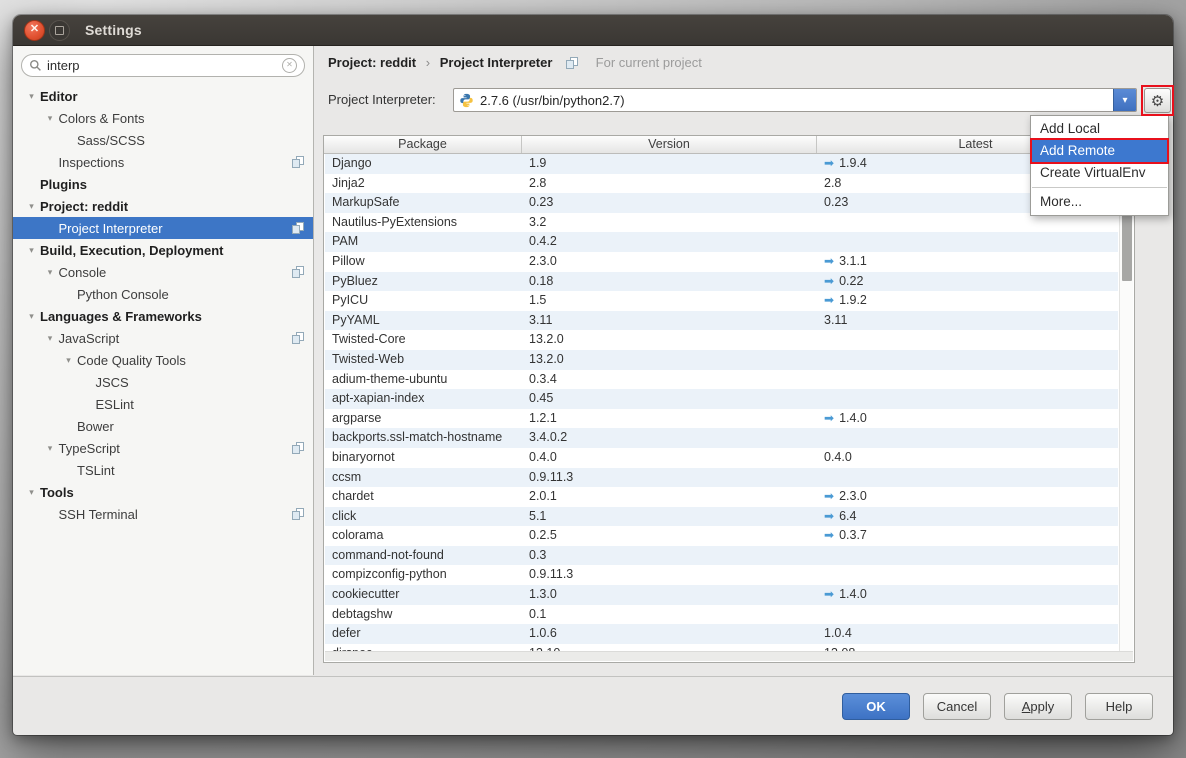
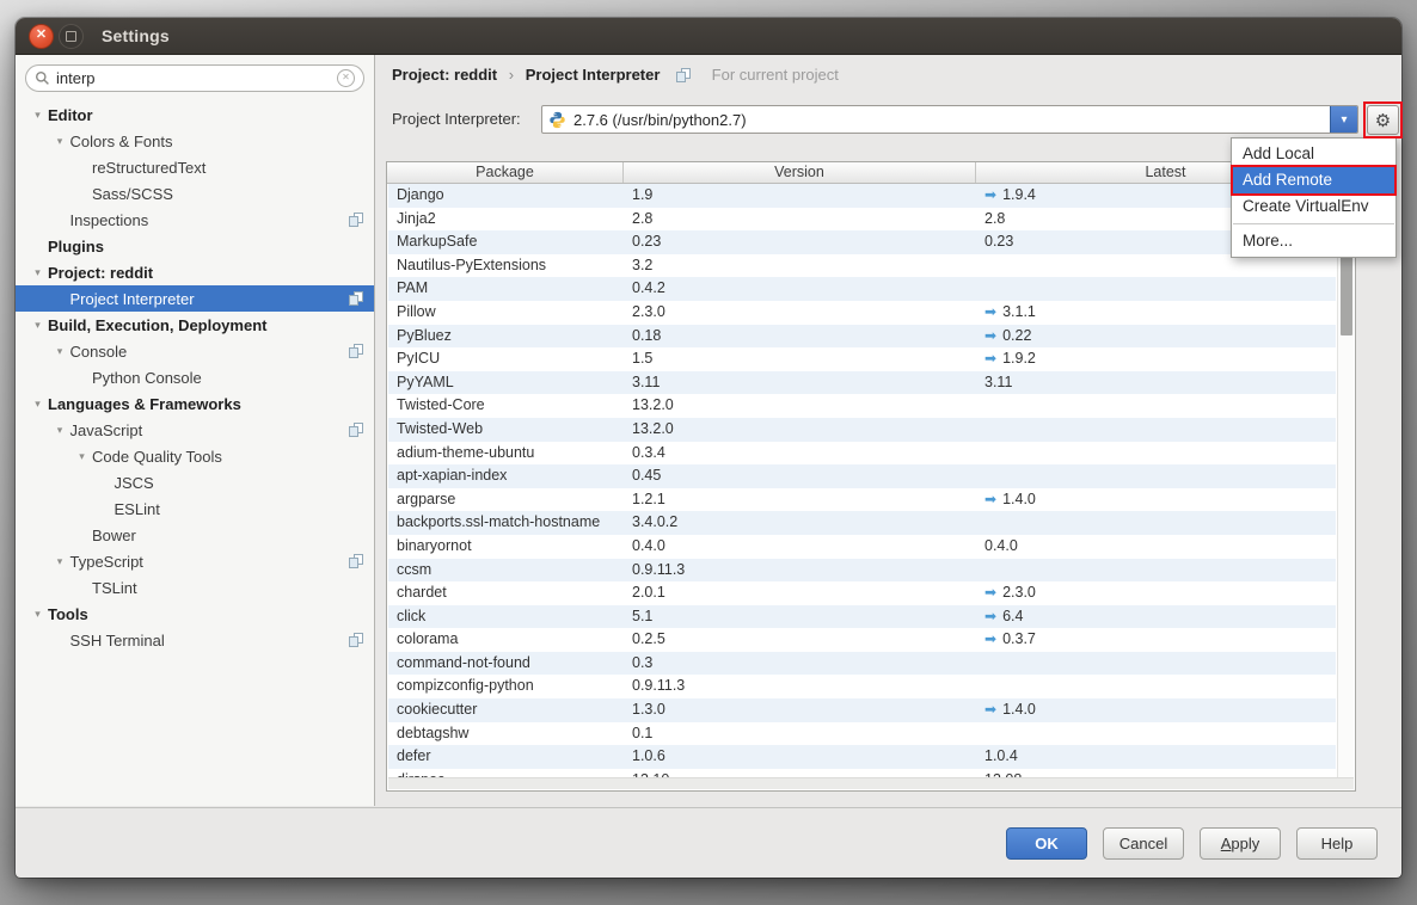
  ✕
  Settings
  interp
  ✕
  ▾
  Editor
  ▾
  Colors & Fonts
+ reStructuredText
  Sass/SCSS
  Inspections
  Plugins
  ▾
  Project: reddit
  Project Interpreter
  ▾
  Build, Execution, Deployment
  ▾
  Console
  Python Console
  ▾
  Languages & Frameworks
  ▾
  JavaScript
  ▾
  Code Quality Tools
  JSCS
  ESLint
  Bower
  ▾
  TypeScript
  TSLint
  ▾
  Tools
  SSH Terminal
  Project: reddit › Project Interpreter For current project
  Project Interpreter:
  2.7.6 (/usr/bin/python2.7)
  ▾
  ⚙
  Package
  Version
  Latest
  Django
  1.9
  ➡ 1.9.4
  Jinja2
  2.8
  2.8
  MarkupSafe
  0.23
  0.23
  Nautilus-PyExtensions
  3.2
  PAM
  0.4.2
  Pillow
  2.3.0
  ➡ 3.1.1
  PyBluez
  0.18
  ➡ 0.22
  PyICU
  1.5
  ➡ 1.9.2
  PyYAML
  3.11
  3.11
  Twisted-Core
  13.2.0
  Twisted-Web
  13.2.0
  adium-theme-ubuntu
  0.3.4
  apt-xapian-index
  0.45
  argparse
  1.2.1
  ➡ 1.4.0
  backports.ssl-match-hostname
  3.4.0.2
  binaryornot
  0.4.0
  0.4.0
  ccsm
  0.9.11.3
  chardet
  2.0.1
  ➡ 2.3.0
  click
  5.1
  ➡ 6.4
  colorama
  0.2.5
  ➡ 0.3.7
  command-not-found
  0.3
  compizconfig-python
  0.9.11.3
  cookiecutter
  1.3.0
  ➡ 1.4.0
  debtagshw
  0.1
  defer
  1.0.6
  1.0.4
  Add Local
  Add Remote
  Create VirtualEnv
  More...
  OK
  Cancel
  Apply
  Help
